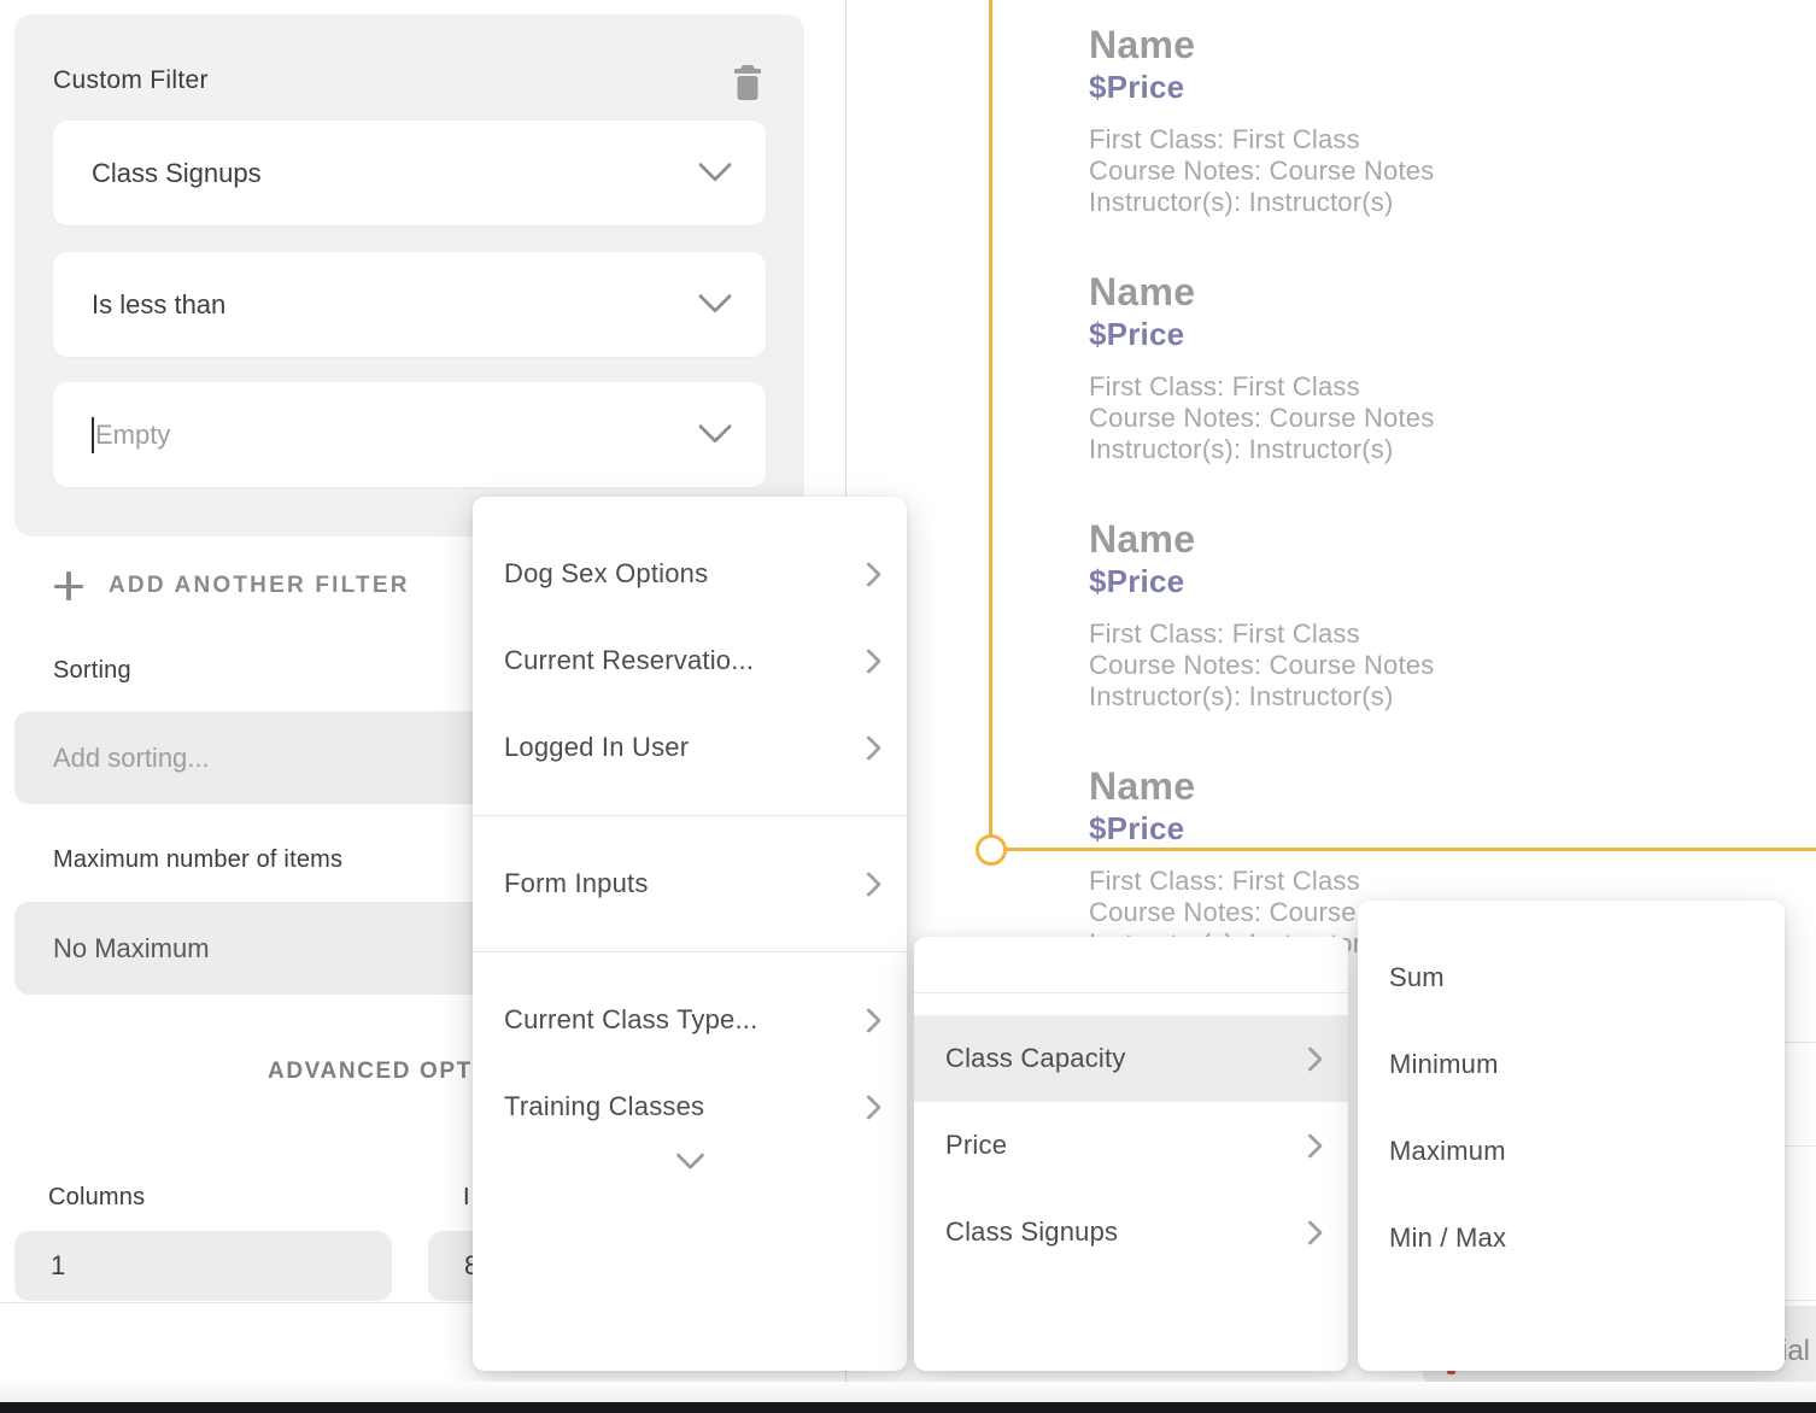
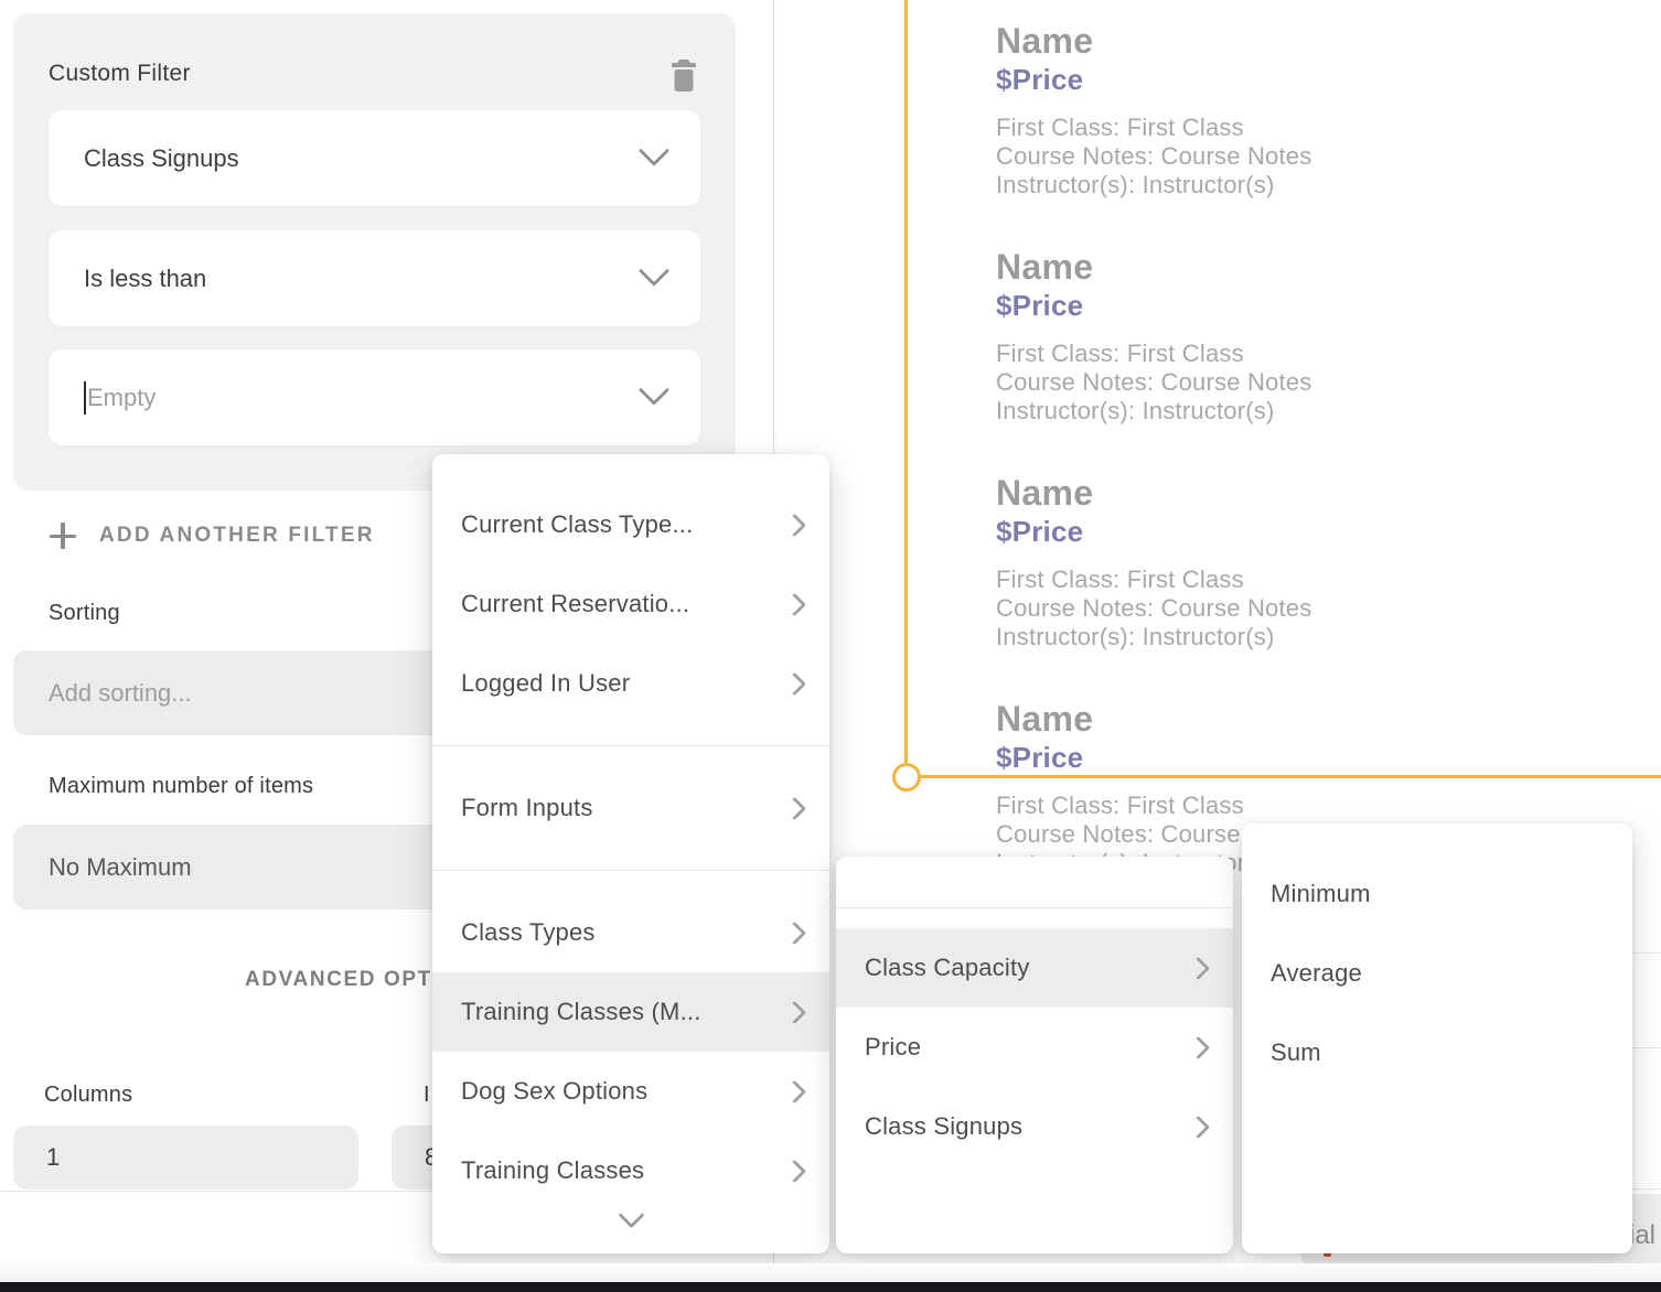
  Custom Filter
  Class Signups
  Is less than
  Empty
  ADD ANOTHER FILTER
  Sorting
  Add sorting...
  Maximum number of items
  No Maximum
  ADVANCED OPT
  Columns
  1
  I
  Name
  $Price
  First Class: First Class
  Course Notes: Course Notes
  Instructor(s): Instructor(s)
  Name
  $Price
  First Class: First Class
  Course Notes: Course Notes
  Instructor(s): Instructor(s)
  Name
  $Price
  First Class: First Class
  Course Notes: Course Notes
  Instructor(s): Instructor(s)
  Name
  $Price
  First Class: First Class
  Course Notes: Course
- Dog Sex Options
+ Current Class Type...
  Current Reservatio...
  Logged In User
  Form Inputs
+ Class Types
+ Training Classes (M...
- Current Class Type...
+ Dog Sex Options
  Training Classes
  Class Capacity
  Price
  Class Signups
- Sum
+ Minimum
+ Average
- Minimum
+ Sum
- Maximum
- Min / Max
